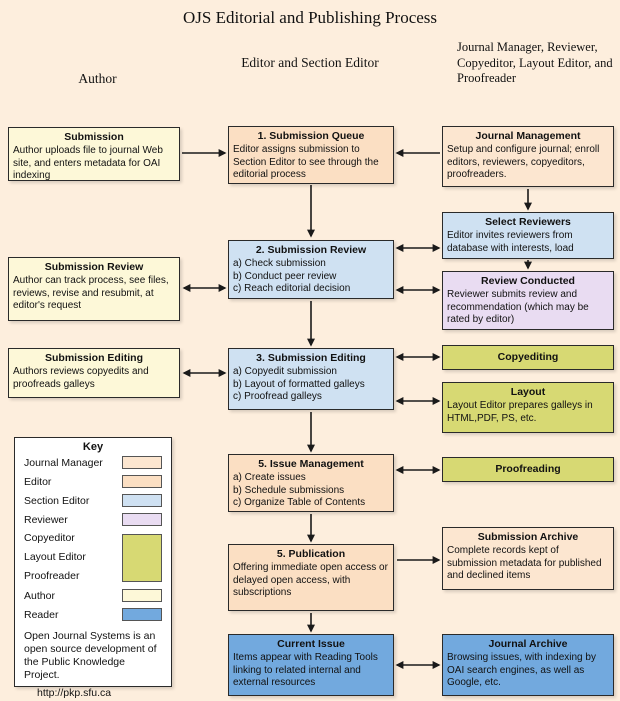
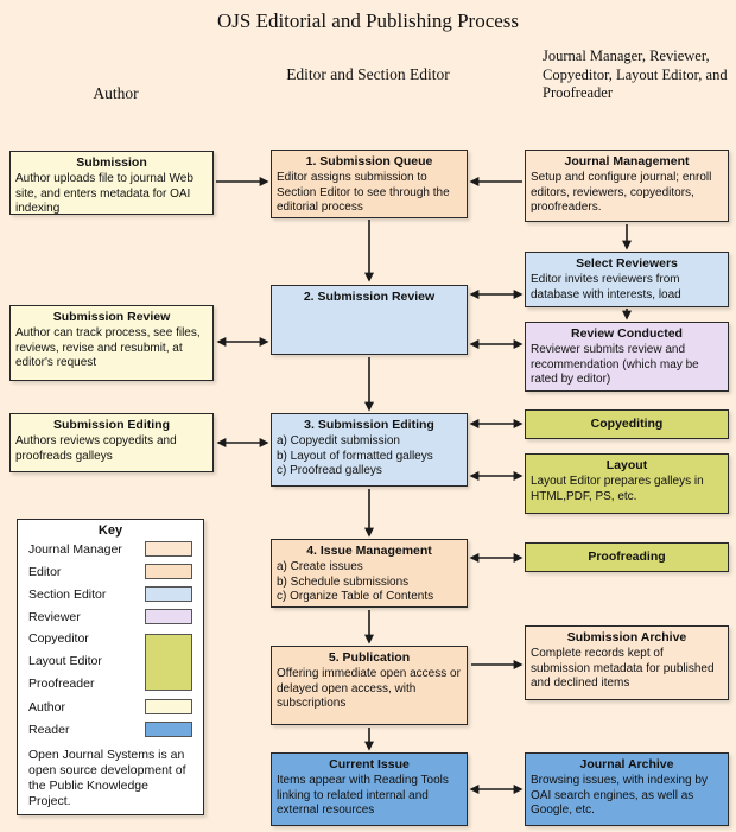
  OJS Editorial and Publishing Process
  Author
  Editor and Section Editor
  Journal Manager, Reviewer, Copyeditor, Layout Editor, and Proofreader
  Submission
  Author uploads file to journal Web site, and enters metadata for OAI indexing
  Submission Review
  Author can track process, see files, reviews, revise and resubmit, at editor's request
  Submission Editing
  Authors reviews copyedits and proofreads galleys
  1. Submission Queue
  Editor assigns submission to Section Editor to see through the editorial process
  2. Submission Review
- a) Check submission
- b) Conduct peer review
- c) Reach editorial decision
  3. Submission Editing
  a) Copyedit submission
  b) Layout of formatted galleys
  c) Proofread galleys
- 5. Issue Management
+ 4. Issue Management
  a) Create issues
  b) Schedule submissions
  c) Organize Table of Contents
  5. Publication
  Offering immediate open access or delayed open access, with subscriptions
  Current Issue
  Items appear with Reading Tools linking to related internal and external resources
  Journal Management
  Setup and configure journal; enroll editors, reviewers, copyeditors, proofreaders.
  Select Reviewers
  Editor invites reviewers from database with interests, load
  Review Conducted
  Reviewer submits review and recommendation (which may be rated by editor)
  Copyediting
  Layout
  Layout Editor prepares galleys in HTML,PDF, PS, etc.
  Proofreading
  Submission Archive
  Complete records kept of submission metadata for published and declined items
  Journal Archive
  Browsing issues, with indexing by OAI search engines, as well as Google, etc.
  Key
  Journal Manager
  Editor
  Section Editor
  Reviewer
  Copyeditor
  Layout Editor
  Proofreader
  Author
  Reader
  Open Journal Systems is an open source development of the Public Knowledge Project.
- http://pkp.sfu.ca
